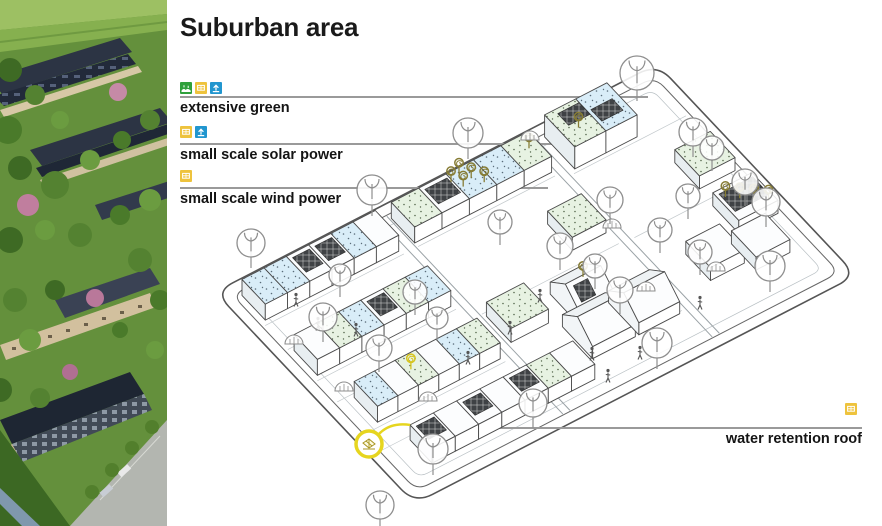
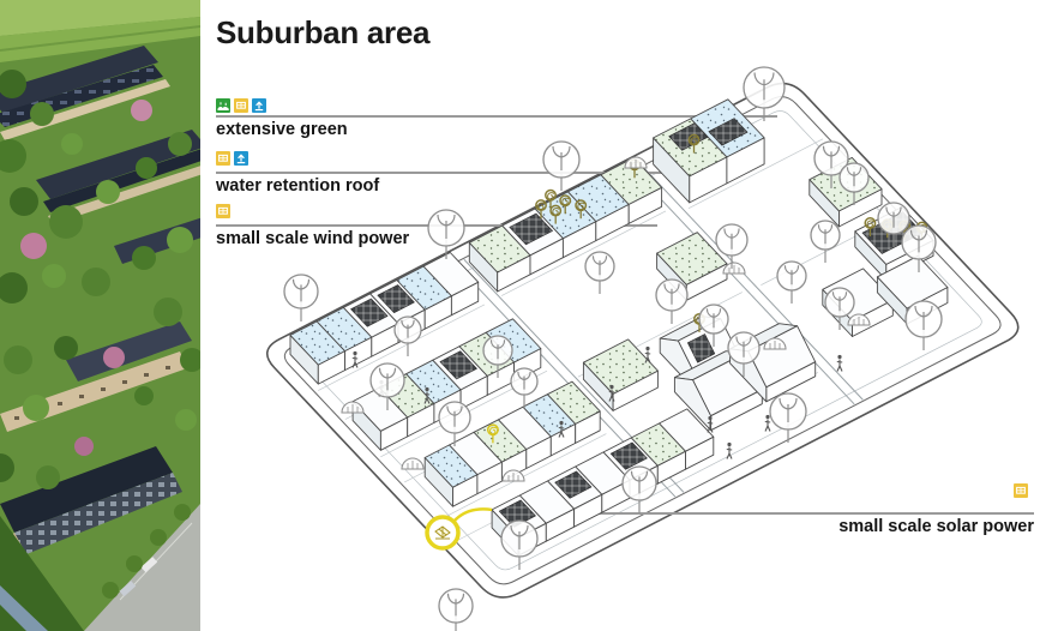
  Suburban area
  extensive green
- small scale solar power
+ water retention roof
  small scale wind power
- water retention roof
+ small scale solar power
